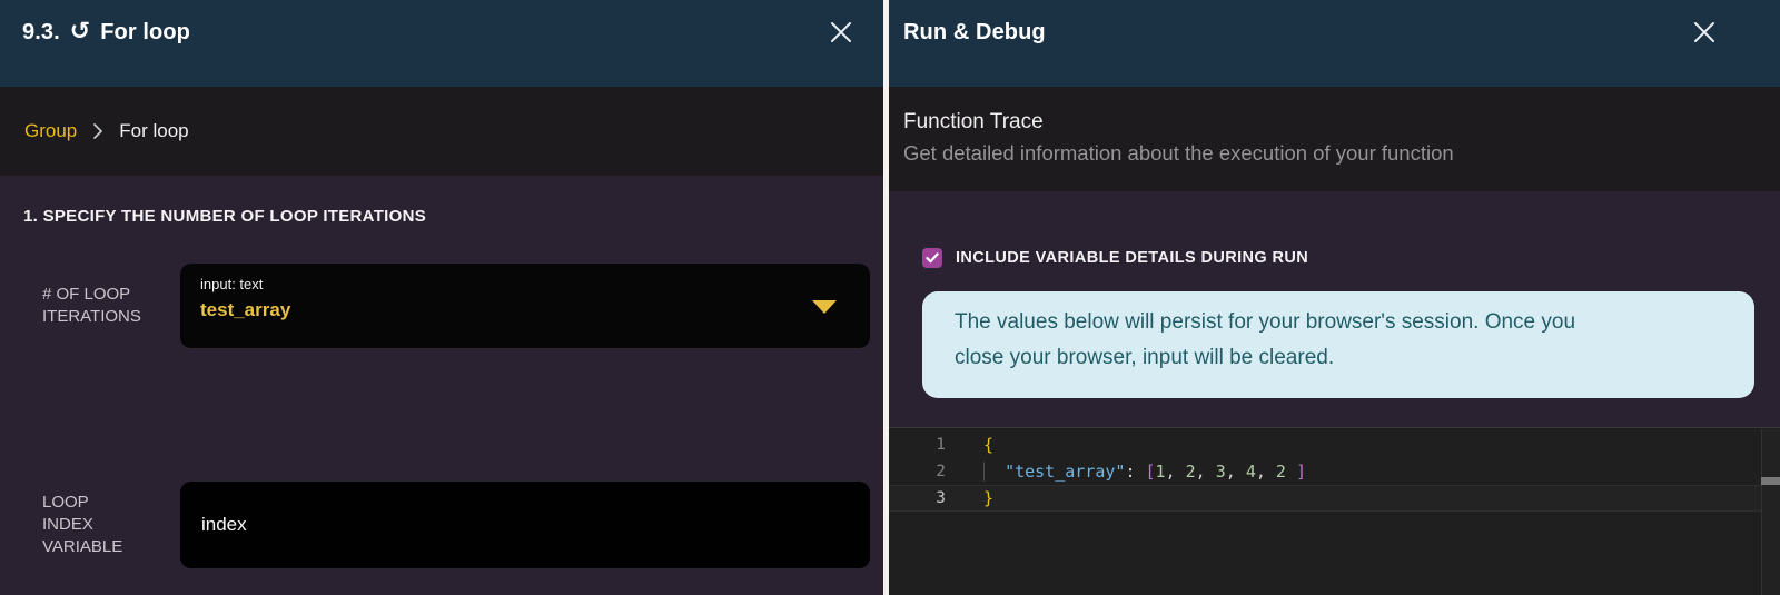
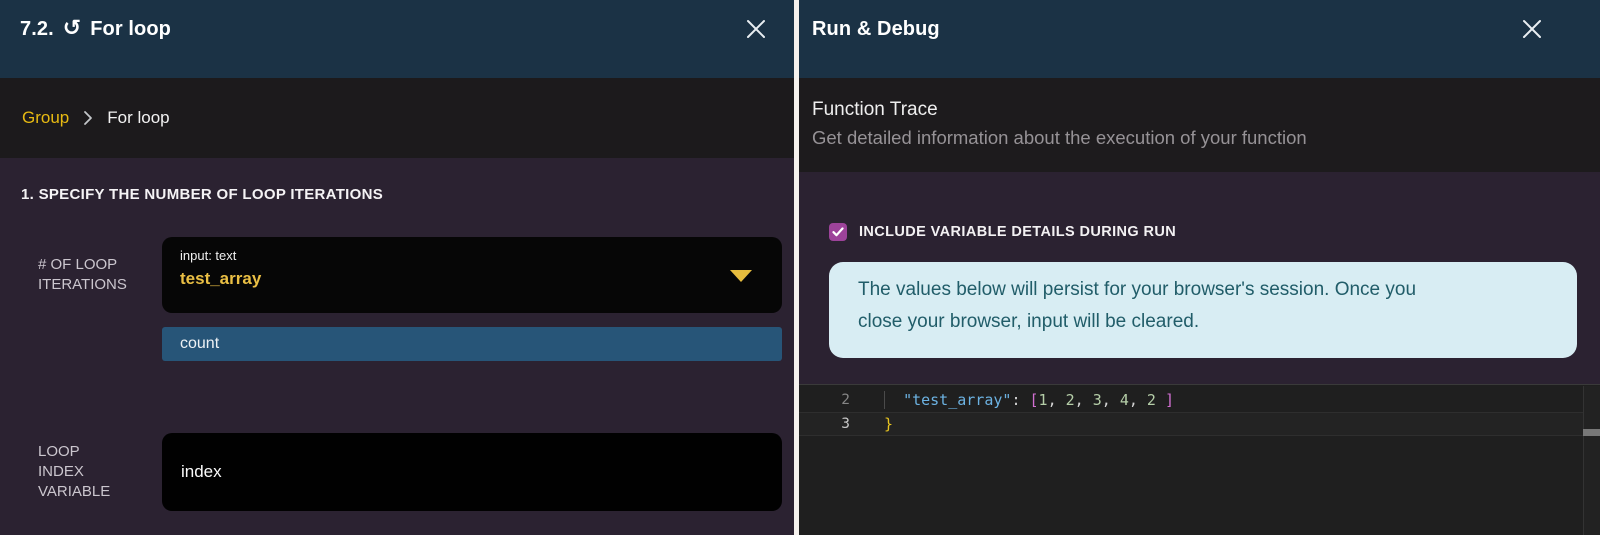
- 9.3.
+ 7.2.
  ↺
  For loop
  Group
  For loop
  1. SPECIFY THE NUMBER OF LOOP ITERATIONS
  # OF LOOP
  ITERATIONS
  input: text
  test_array
+ count
  LOOP
  INDEX
  VARIABLE
  index
  Run & Debug
  Function Trace
  Get detailed information about the execution of your function
  INCLUDE VARIABLE DETAILS DURING RUN
  The values below will persist for your browser's session. Once you
  close your browser, input will be cleared.
- 1
- {
  2
  "test_array": [1, 2, 3, 4, 2 ]
  3
  }
